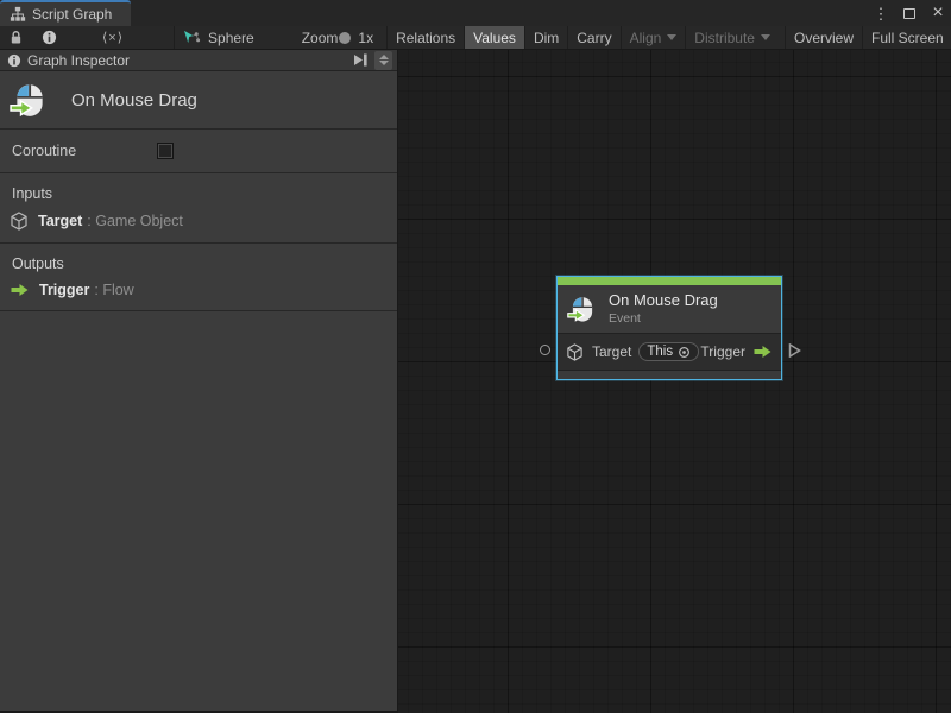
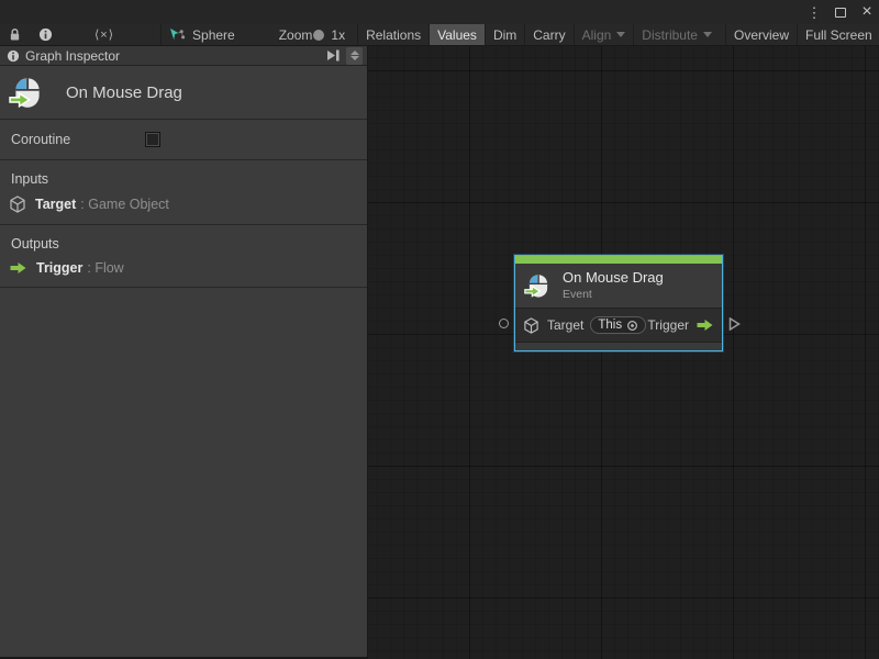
- Script Graph
  ⋮
  ×
  ⟨×⟩
  Sphere
  Zoom
  1x
  Relations
  Values
  Dim
  Carry
  Align
  Distribute
  Overview
  Full Screen
  Graph Inspector
  On Mouse Drag
  Coroutine
  Inputs
  Target
  : Game Object
  Outputs
  Trigger
  : Flow
  On Mouse Drag
  Event
  Target
  This
  Trigger
